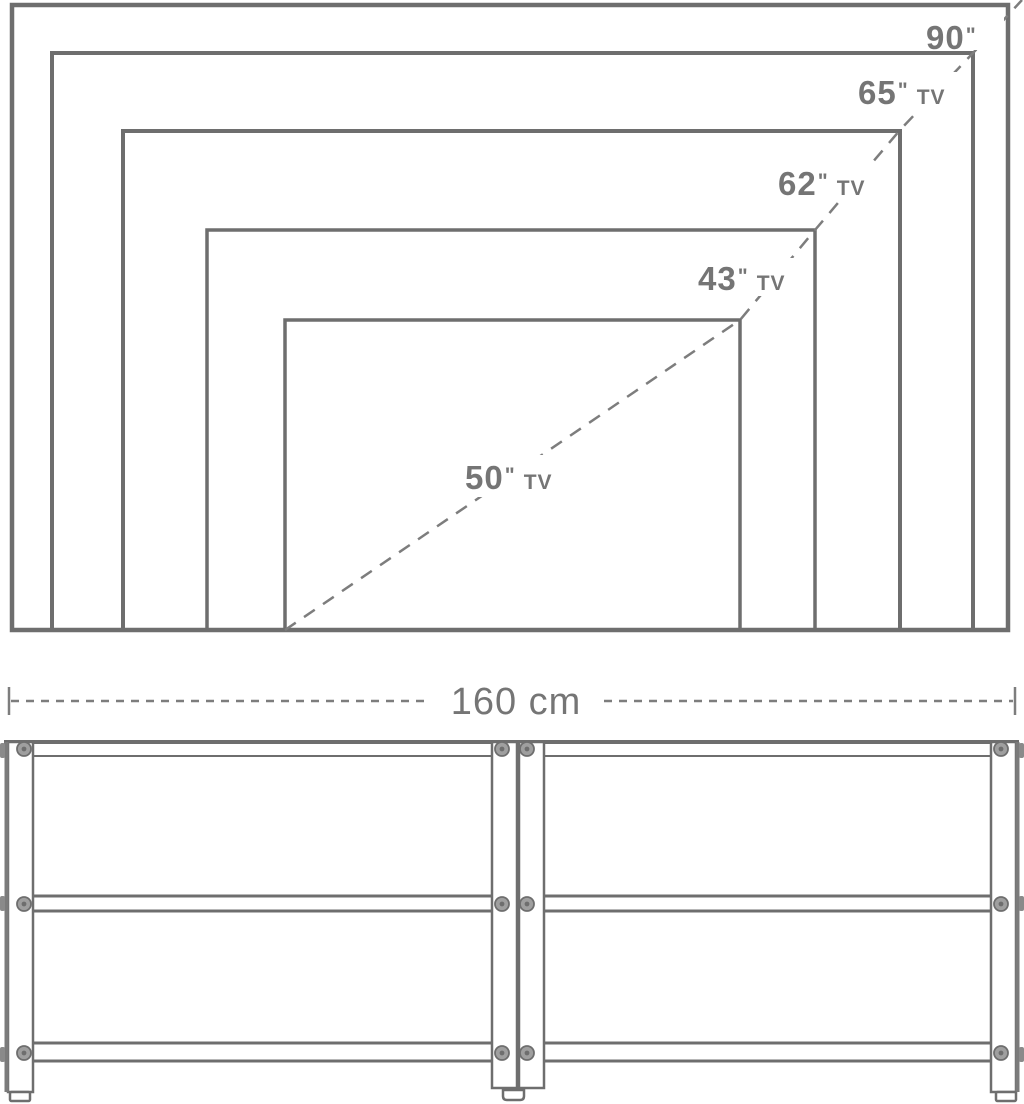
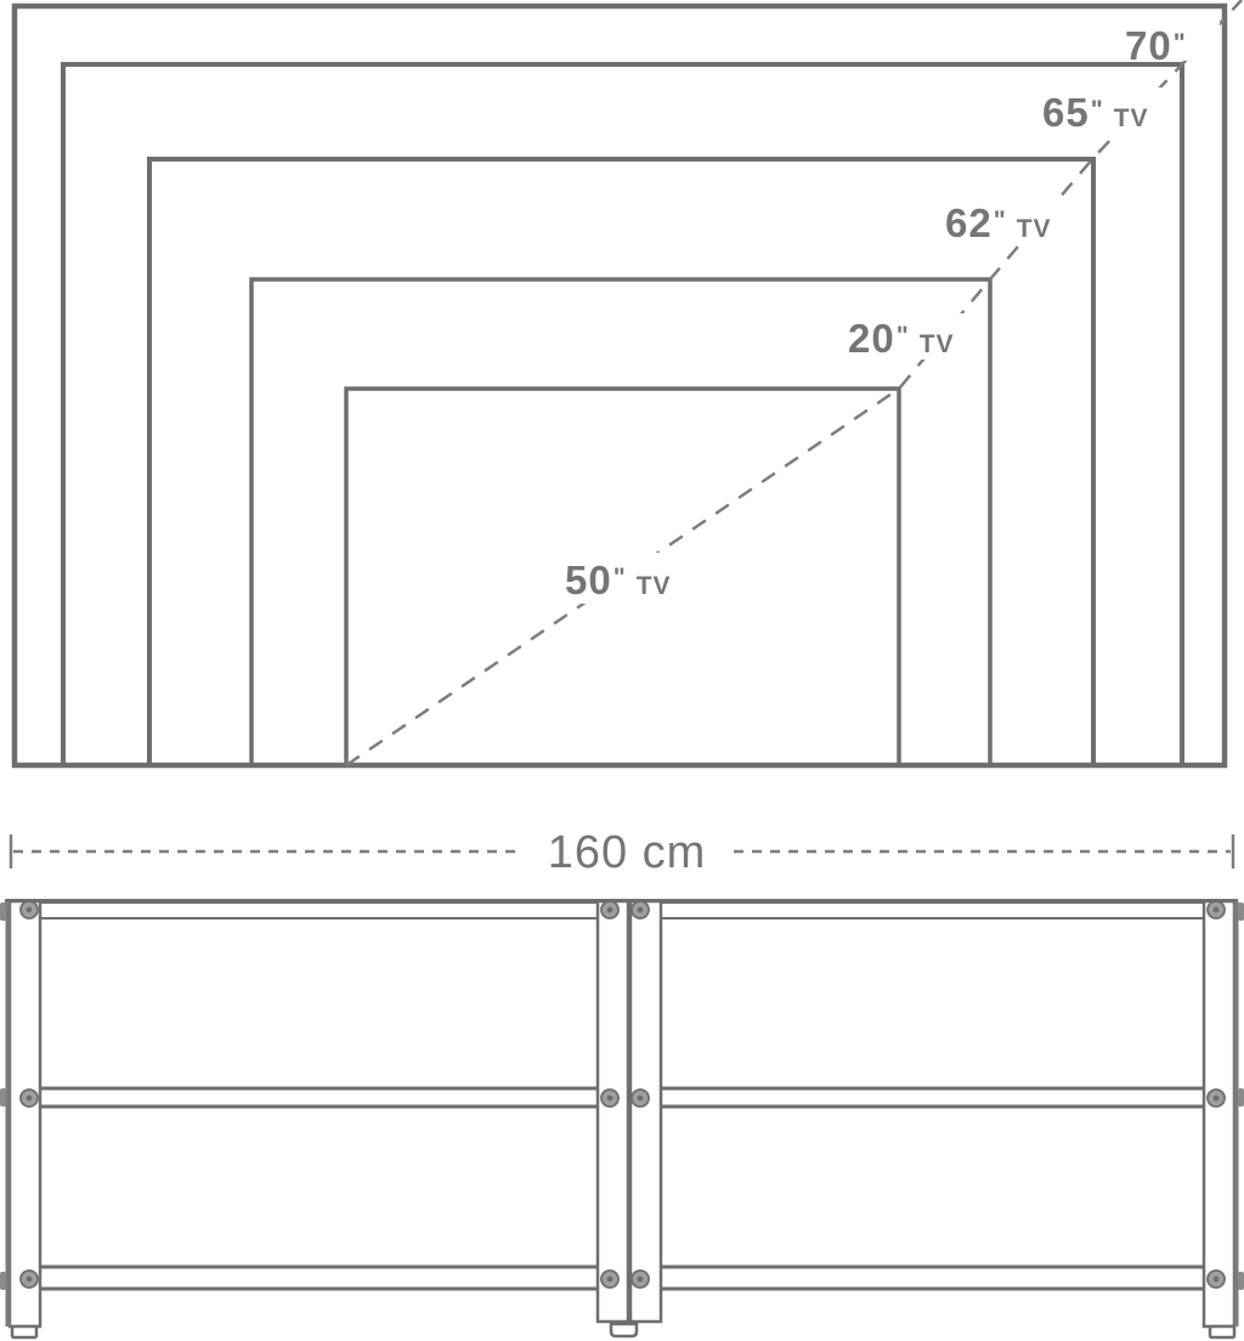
- 90"
+ 70"
  65" TV
  62" TV
- 43" TV
+ 20" TV
  50" TV
  160 cm
